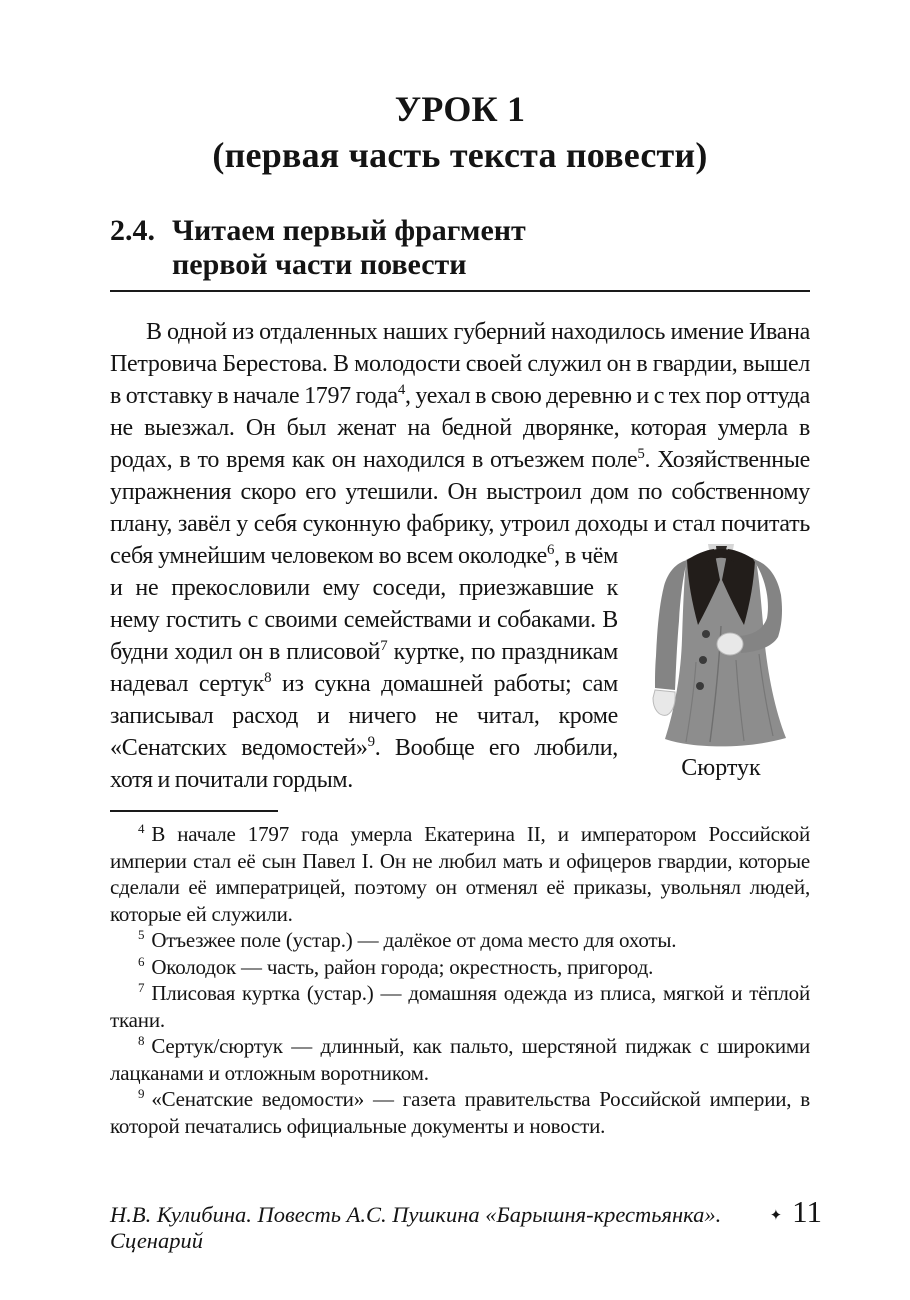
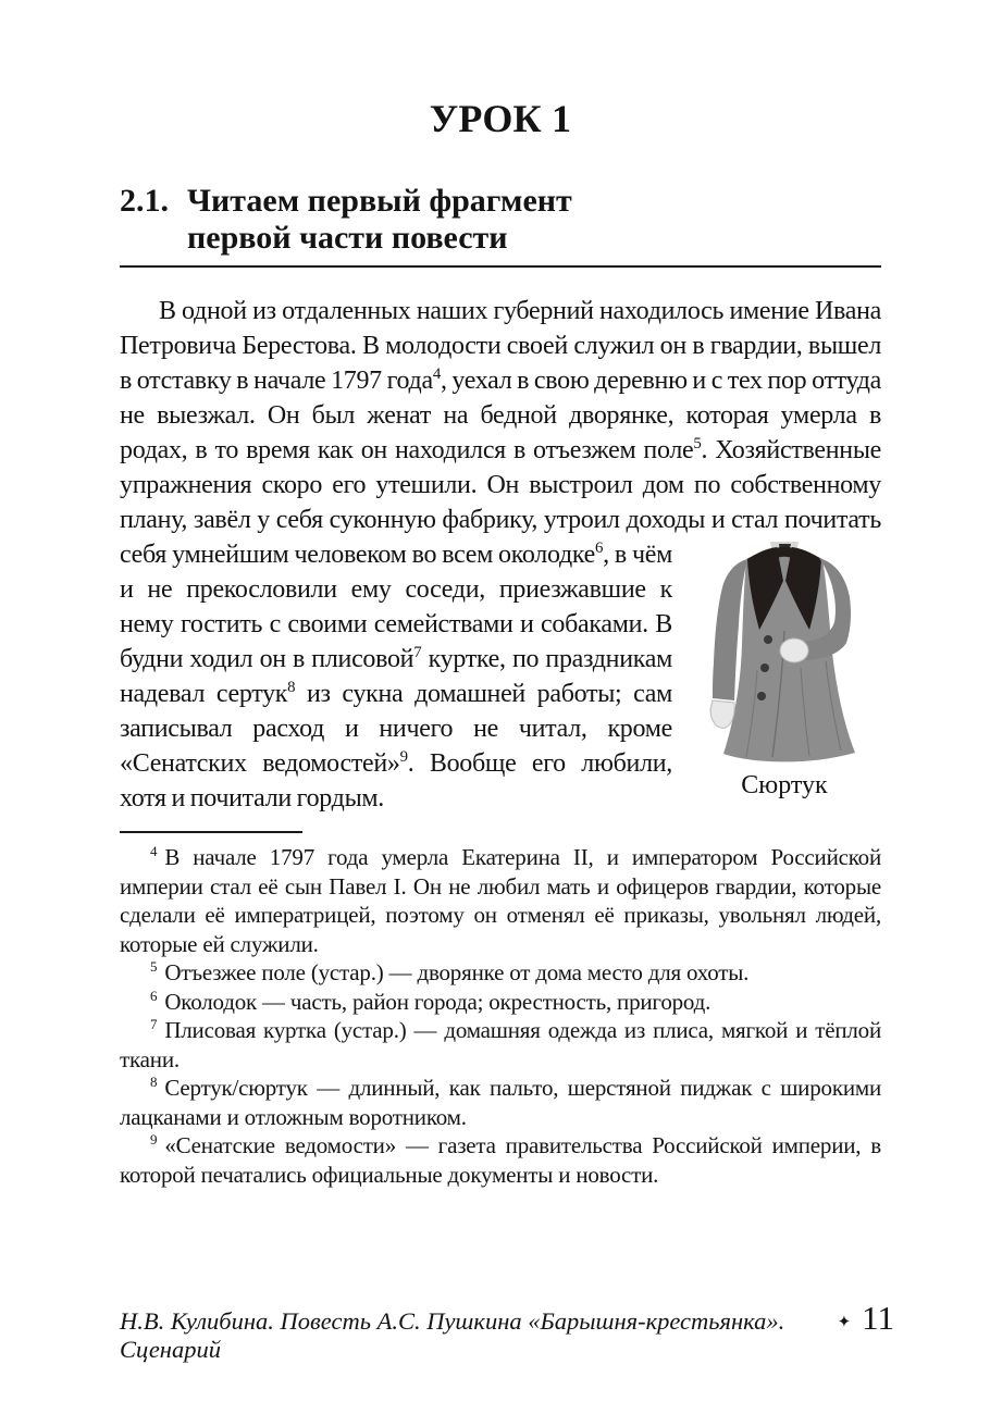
  УРОК 1
- (первая часть текста повести)
- 2.4.
+ 2.1.
  Читаем первый фрагмент
  первой части повести
  В одной из отдаленных наших губерний находилось имение Ивана Петровича Берестова. В молодости своей служил он в гвардии, вышел в отставку в начале 1797 года4, уехал в свою деревню и с тех пор оттуда не выезжал. Он был женат на бедной дворянке, которая умерла в родах, в то время как он находился в отъезжем поле5. Хозяйственные упражнения скоро его утешили. Он выстроил дом по собственному плану, завёл у себя суконную фабрику, утроил доходы и стал почитать себя умнейшим
  Сюртук
  человеком во всем околодке6, в чём и не прекословили ему соседи, приезжавшие к нему гостить с своими семействами и собаками. В будни ходил он в плисовой7 куртке, по праздникам надевал сертук8 из сукна домашней работы; сам записывал расход и ничего не читал, кроме «Сенатских ведомостей»9. Вообще его любили, хотя и почитали гордым.
  4 В начале 1797 года умерла Екатерина II, и императором Российской империи стал её сын Павел I. Он не любил мать и офицеров гвардии, которые сделали её императрицей, поэтому он отменял её приказы, увольнял людей, которые ей служили.
- 5 Отъезжее поле (устар.) — далёкое от дома место для охоты.
+ 5 Отъезжее поле (устар.) — дворянке от дома место для охоты.
  6 Околодок — часть, район города; окрестность, пригород.
  7 Плисовая куртка (устар.) — домашняя одежда из плиса, мягкой и тёплой ткани.
  8 Сертук/сюртук — длинный, как пальто, шерстяной пиджак с широкими лацканами и отложным воротником.
  9 «Сенатские ведомости» — газета правительства Российской империи, в которой печатались официальные документы и новости.
  Н.В. Кулибина. Повесть А.С. Пушкина «Барышня-крестьянка». Сценарий
  ✦
  11
